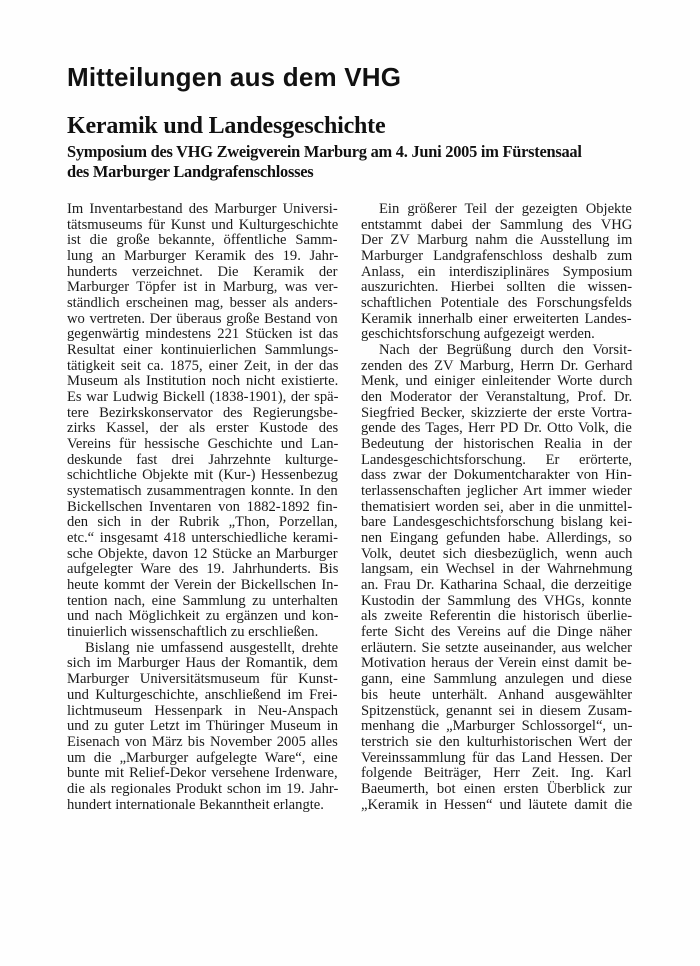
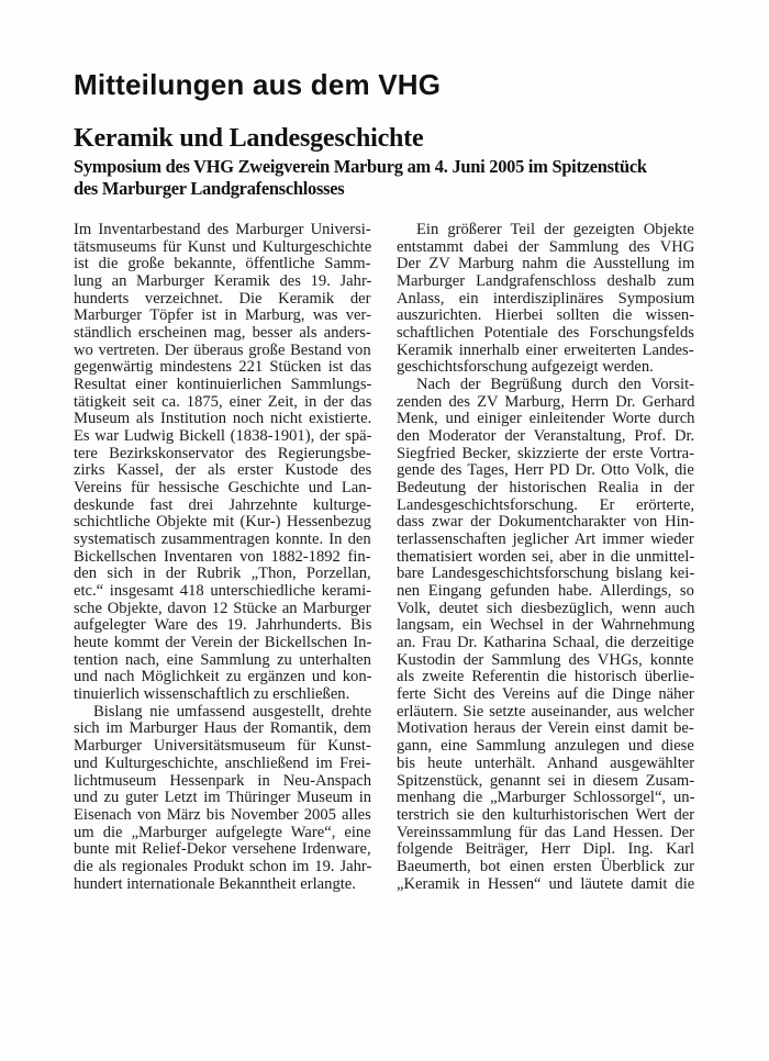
  Mitteilungen aus dem VHG
  Keramik und Landesgeschichte
- Symposium des VHG Zweigverein Marburg am 4. Juni 2005 im Fürstensaal
+ Symposium des VHG Zweigverein Marburg am 4. Juni 2005 im Spitzenstück
  des Marburger Landgrafenschlosses
  Im Inventarbestand des Marburger Universi-
  tätsmuseums für Kunst und Kulturgeschichte
  ist die große bekannte, öffentliche Samm-
  lung an Marburger Keramik des 19. Jahr-
  hunderts verzeichnet. Die Keramik der
  Marburger Töpfer ist in Marburg, was ver-
  ständlich erscheinen mag, besser als anders-
  wo vertreten. Der überaus große Bestand von
  gegenwärtig mindestens 221 Stücken ist das
  Resultat einer kontinuierlichen Sammlungs-
  tätigkeit seit ca. 1875, einer Zeit, in der das
  Museum als Institution noch nicht existierte.
  Es war Ludwig Bickell (1838-1901), der spä-
  tere Bezirkskonservator des Regierungsbe-
  zirks Kassel, der als erster Kustode des
  Vereins für hessische Geschichte und Lan-
  deskunde fast drei Jahrzehnte kulturge-
  schichtliche Objekte mit (Kur-) Hessenbezug
  systematisch zusammentragen konnte. In den
  Bickellschen Inventaren von 1882-1892 fin-
  den sich in der Rubrik „Thon, Porzellan,
  etc.“ insgesamt 418 unterschiedliche kerami-
  sche Objekte, davon 12 Stücke an Marburger
  aufgelegter Ware des 19. Jahrhunderts. Bis
  heute kommt der Verein der Bickellschen In-
  tention nach, eine Sammlung zu unterhalten
  und nach Möglichkeit zu ergänzen und kon-
  tinuierlich wissenschaftlich zu erschließen.
  Bislang nie umfassend ausgestellt, drehte
  sich im Marburger Haus der Romantik, dem
  Marburger Universitätsmuseum für Kunst-
  und Kulturgeschichte, anschließend im Frei-
  lichtmuseum Hessenpark in Neu-Anspach
  und zu guter Letzt im Thüringer Museum in
  Eisenach von März bis November 2005 alles
  um die „Marburger aufgelegte Ware“, eine
  bunte mit Relief-Dekor versehene Irdenware,
  die als regionales Produkt schon im 19. Jahr-
  hundert internationale Bekanntheit erlangte.
  Ein größerer Teil der gezeigten Objekte
  entstammt dabei der Sammlung des VHG
  Der ZV Marburg nahm die Ausstellung im
  Marburger Landgrafenschloss deshalb zum
  Anlass, ein interdisziplinäres Symposium
  auszurichten. Hierbei sollten die wissen-
  schaftlichen Potentiale des Forschungsfelds
  Keramik innerhalb einer erweiterten Landes-
  geschichtsforschung aufgezeigt werden.
  Nach der Begrüßung durch den Vorsit-
  zenden des ZV Marburg, Herrn Dr. Gerhard
  Menk, und einiger einleitender Worte durch
  den Moderator der Veranstaltung, Prof. Dr.
  Siegfried Becker, skizzierte der erste Vortra-
  gende des Tages, Herr PD Dr. Otto Volk, die
  Bedeutung der historischen Realia in der
  Landesgeschichtsforschung. Er erörterte,
  dass zwar der Dokumentcharakter von Hin-
  terlassenschaften jeglicher Art immer wieder
  thematisiert worden sei, aber in die unmittel-
  bare Landesgeschichtsforschung bislang kei-
  nen Eingang gefunden habe. Allerdings, so
  Volk, deutet sich diesbezüglich, wenn auch
  langsam, ein Wechsel in der Wahrnehmung
  an. Frau Dr. Katharina Schaal, die derzeitige
  Kustodin der Sammlung des VHGs, konnte
  als zweite Referentin die historisch überlie-
  ferte Sicht des Vereins auf die Dinge näher
  erläutern. Sie setzte auseinander, aus welcher
  Motivation heraus der Verein einst damit be-
  gann, eine Sammlung anzulegen und diese
  bis heute unterhält. Anhand ausgewählter
  Spitzenstück, genannt sei in diesem Zusam-
  menhang die „Marburger Schlossorgel“, un-
  terstrich sie den kulturhistorischen Wert der
  Vereinssammlung für das Land Hessen. Der
- folgende Beiträger, Herr Zeit. Ing. Karl
+ folgende Beiträger, Herr Dipl. Ing. Karl
  Baeumerth, bot einen ersten Überblick zur
  „Keramik in Hessen“ und läutete damit die
